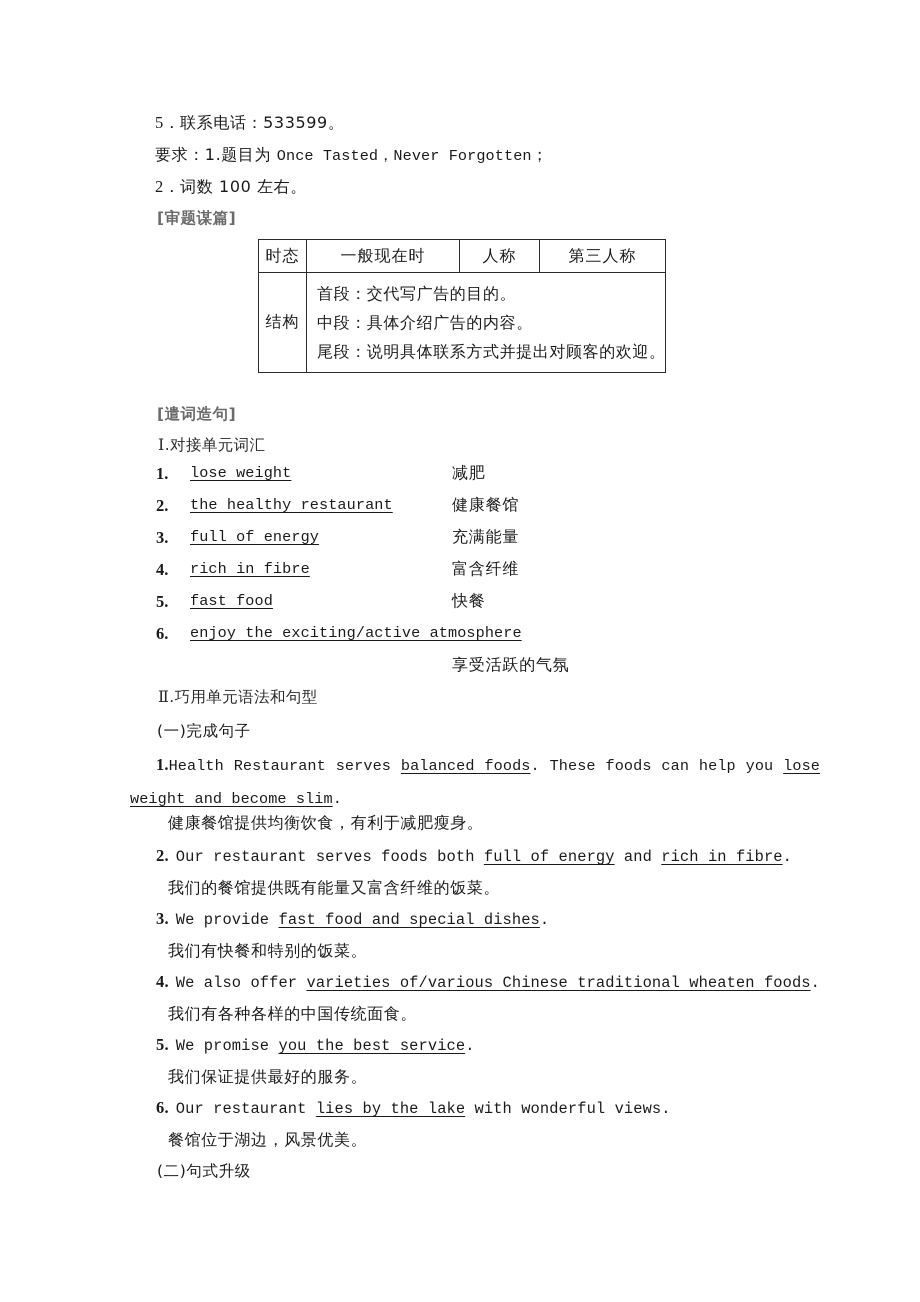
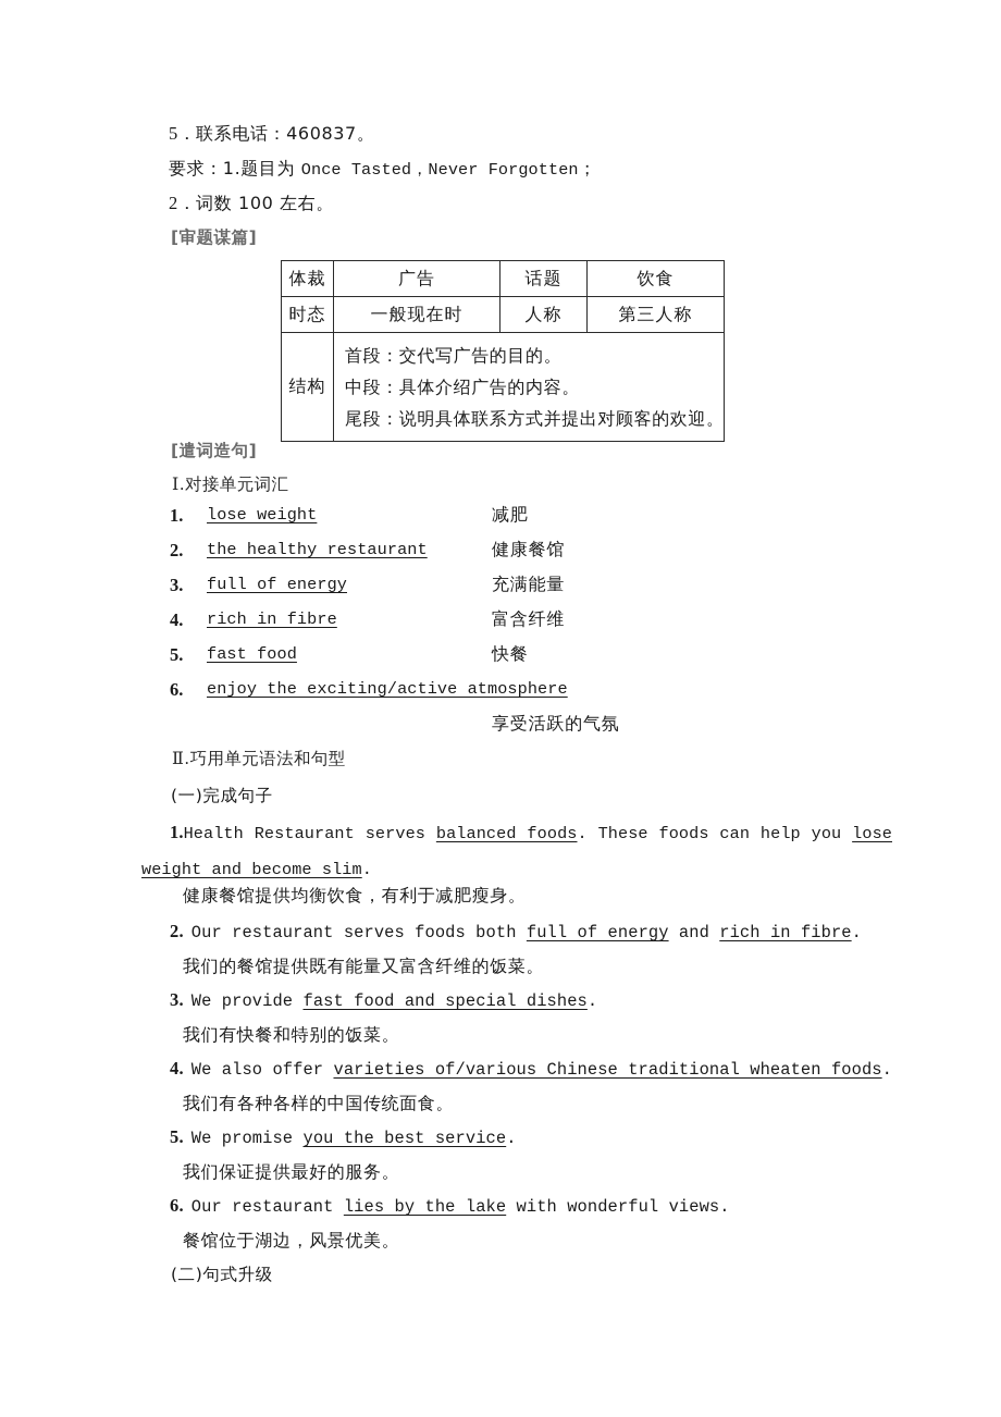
- 5．联系电话：533599。
+ 5．联系电话：460837。
  要求：1.题目为 Once Tasted，Never Forgotten；
  2．词数 100 左右。
  [审题谋篇]
+ 体裁	广告	话题	饮食
  时态	一般现在时	人称	第三人称
  结构	首段：交代写广告的目的。 中段：具体介绍广告的内容。 尾段：说明具体联系方式并提出对顾客的欢迎。
  [遣词造句]
  Ⅰ.对接单元词汇
  1.
  lose weight
  减肥
  2.
  the healthy restaurant
  健康餐馆
  3.
  full of energy
  充满能量
  4.
  rich in fibre
  富含纤维
  5.
  fast food
  快餐
  6.
  enjoy the exciting/active atmosphere
  享受活跃的气氛
  Ⅱ.巧用单元语法和句型
  (一)完成句子
  1.Health Restaurant serves balanced foods. These foods can help you lose weight and become slim.
  健康餐馆提供均衡饮食，有利于减肥瘦身。
  2. Our restaurant serves foods both full of energy and rich in fibre.
  我们的餐馆提供既有能量又富含纤维的饭菜。
  3. We provide fast food and special dishes.
  我们有快餐和特别的饭菜。
  4. We also offer varieties of/various Chinese traditional wheaten foods.
  我们有各种各样的中国传统面食。
  5. We promise you the best service.
  我们保证提供最好的服务。
  6. Our restaurant lies by the lake with wonderful views.
  餐馆位于湖边，风景优美。
  (二)句式升级
